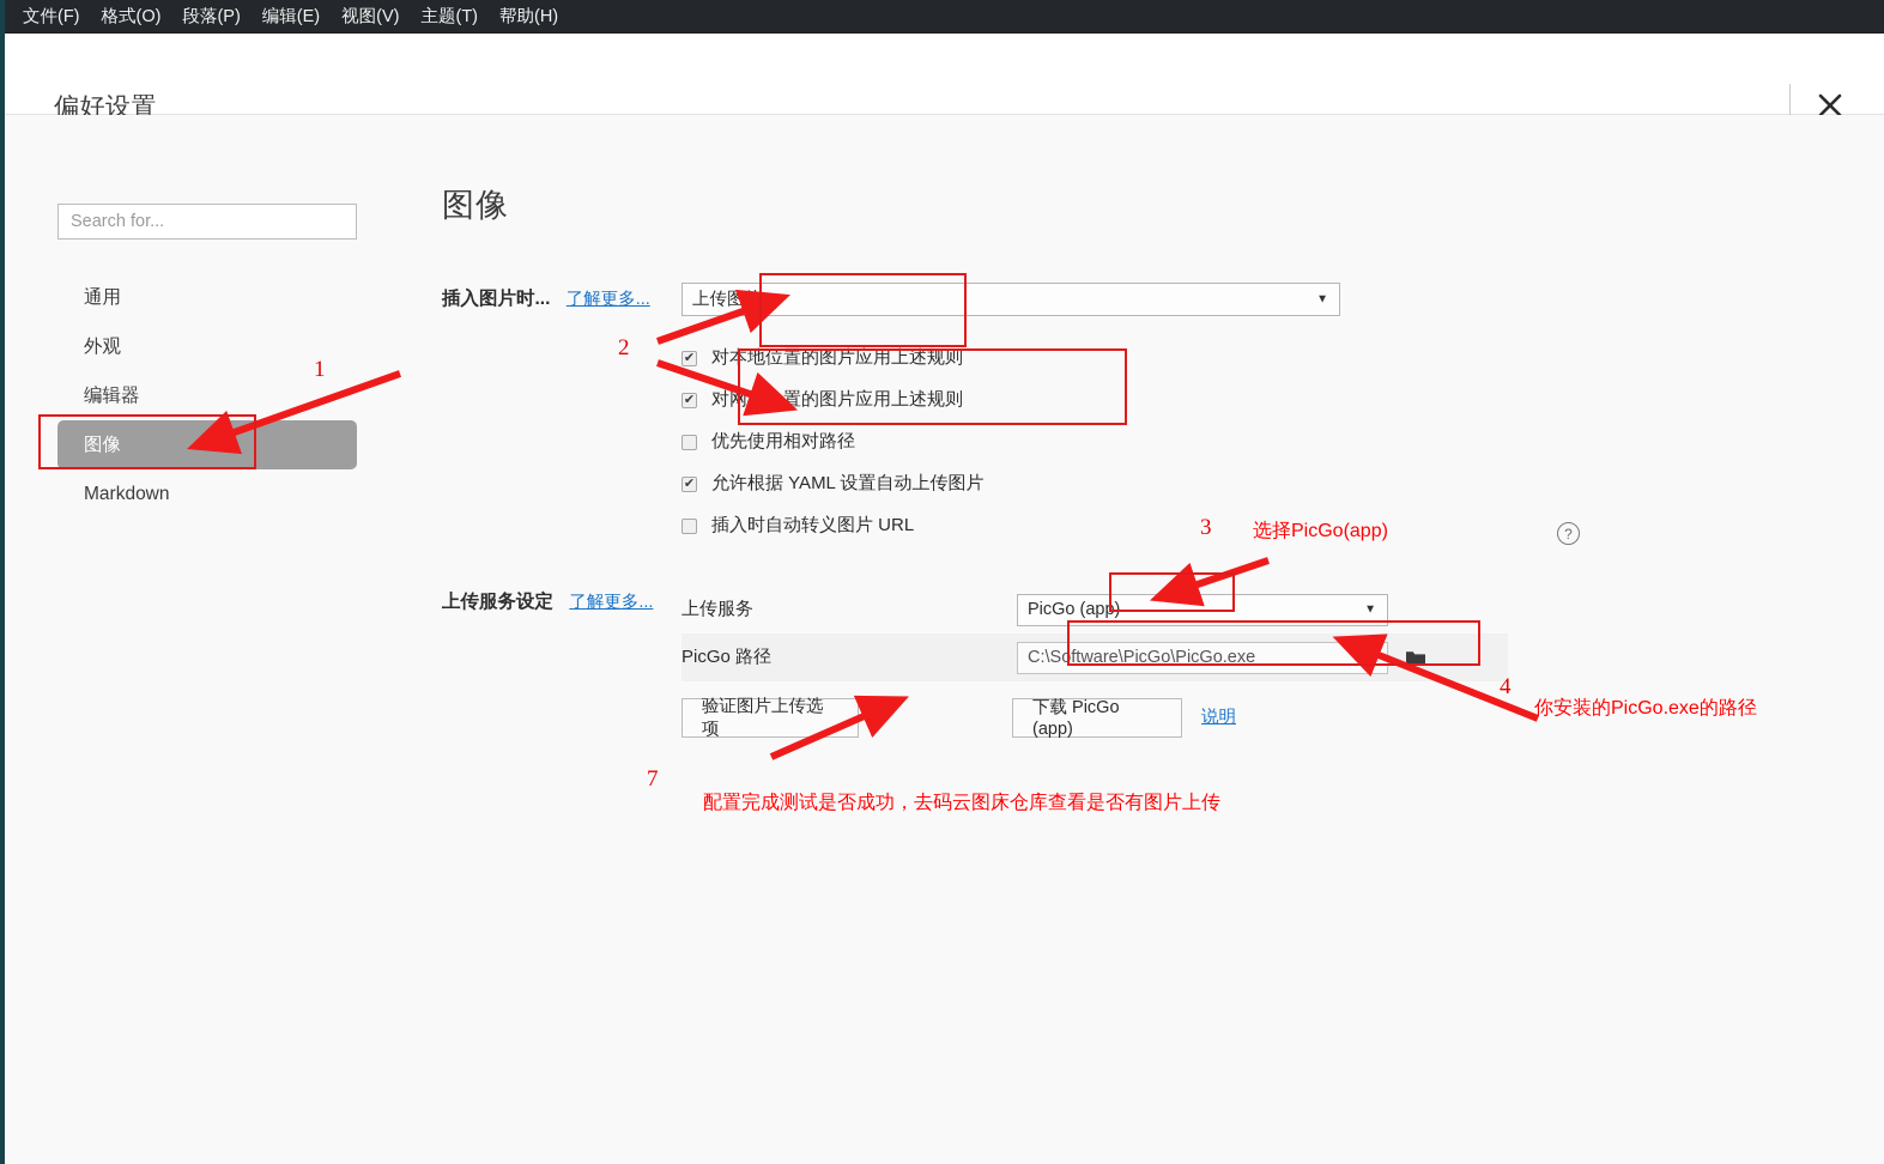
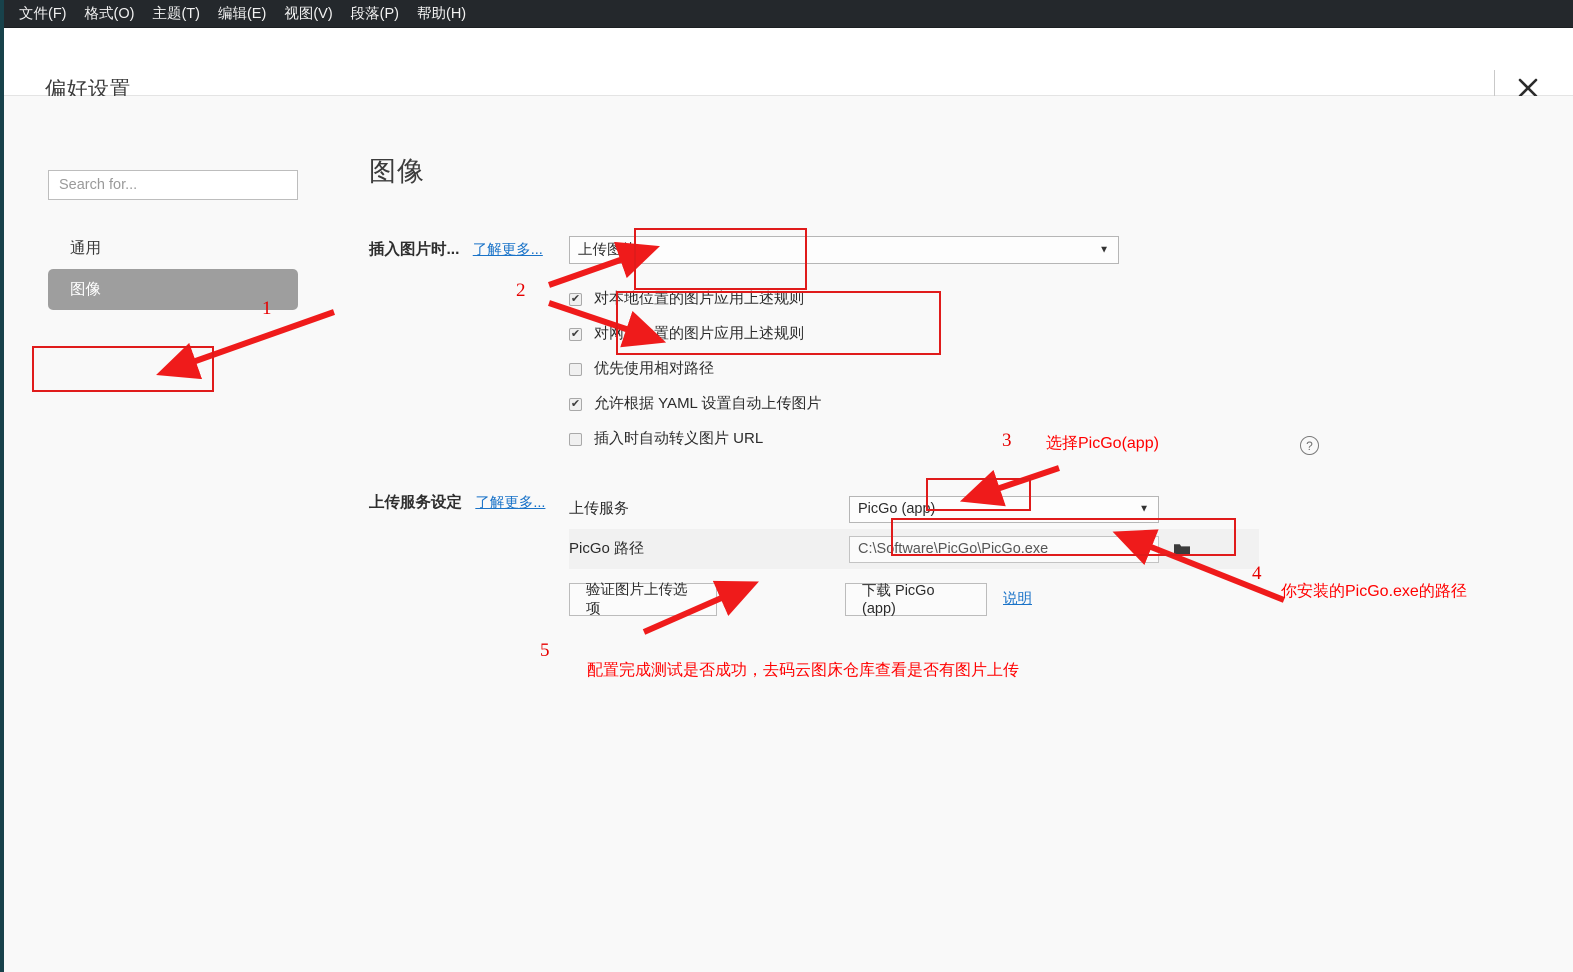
  文件(F)
  格式(O)
- 段落(P)
+ 主题(T)
  编辑(E)
  视图(V)
- 主题(T)
+ 段落(P)
  帮助(H)
  偏好设置
  Search for...
  通用
- 外观
- 编辑器
  图像
- Markdown
  图像
  插入图片时... 了解更多...
  上传图片
  ▼
  对本地位置的图片应用上述规则
  对网络位置的图片应用上述规则
  优先使用相对路径
  允许根据 YAML 设置自动上传图片
  插入时自动转义图片 URL
  上传服务设定 了解更多...
  上传服务
  PicGo (app)
  ▼
  PicGo 路径
  C:\Software\PicGo\PicGo.exe
  验证图片上传选项
  下载 PicGo (app)
  说明
  ?
  1
  2
  3
  4
- 7
+ 5
  选择PicGo(app)
  你安装的PicGo.exe的路径
  配置完成测试是否成功，去码云图床仓库查看是否有图片上传
